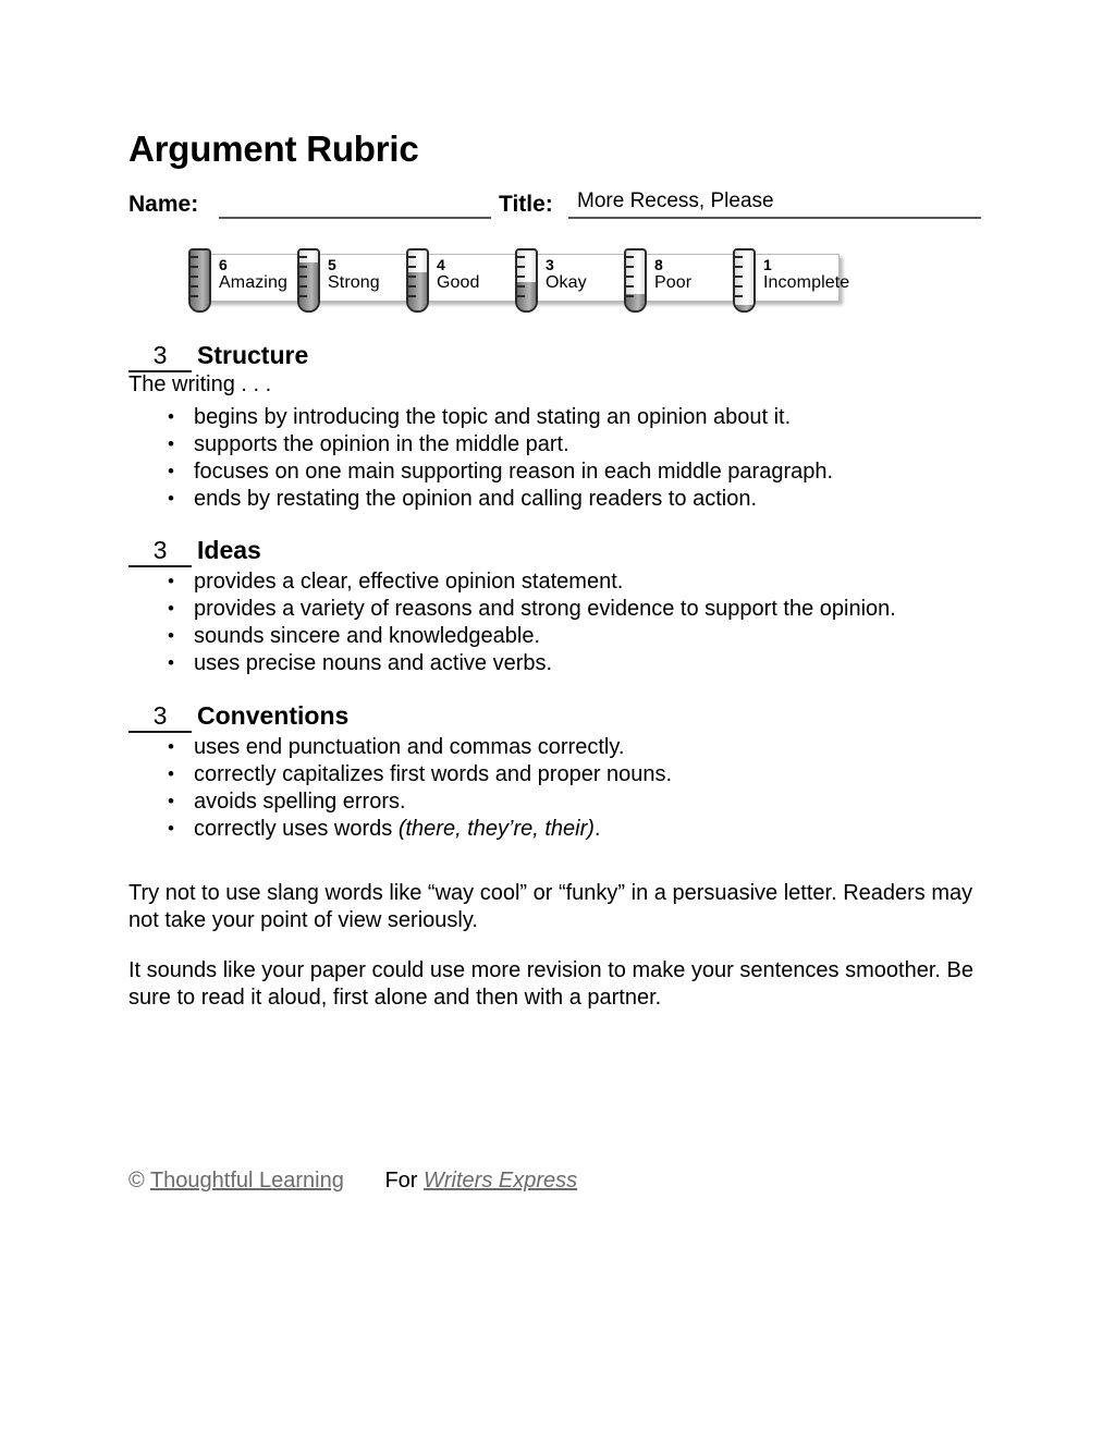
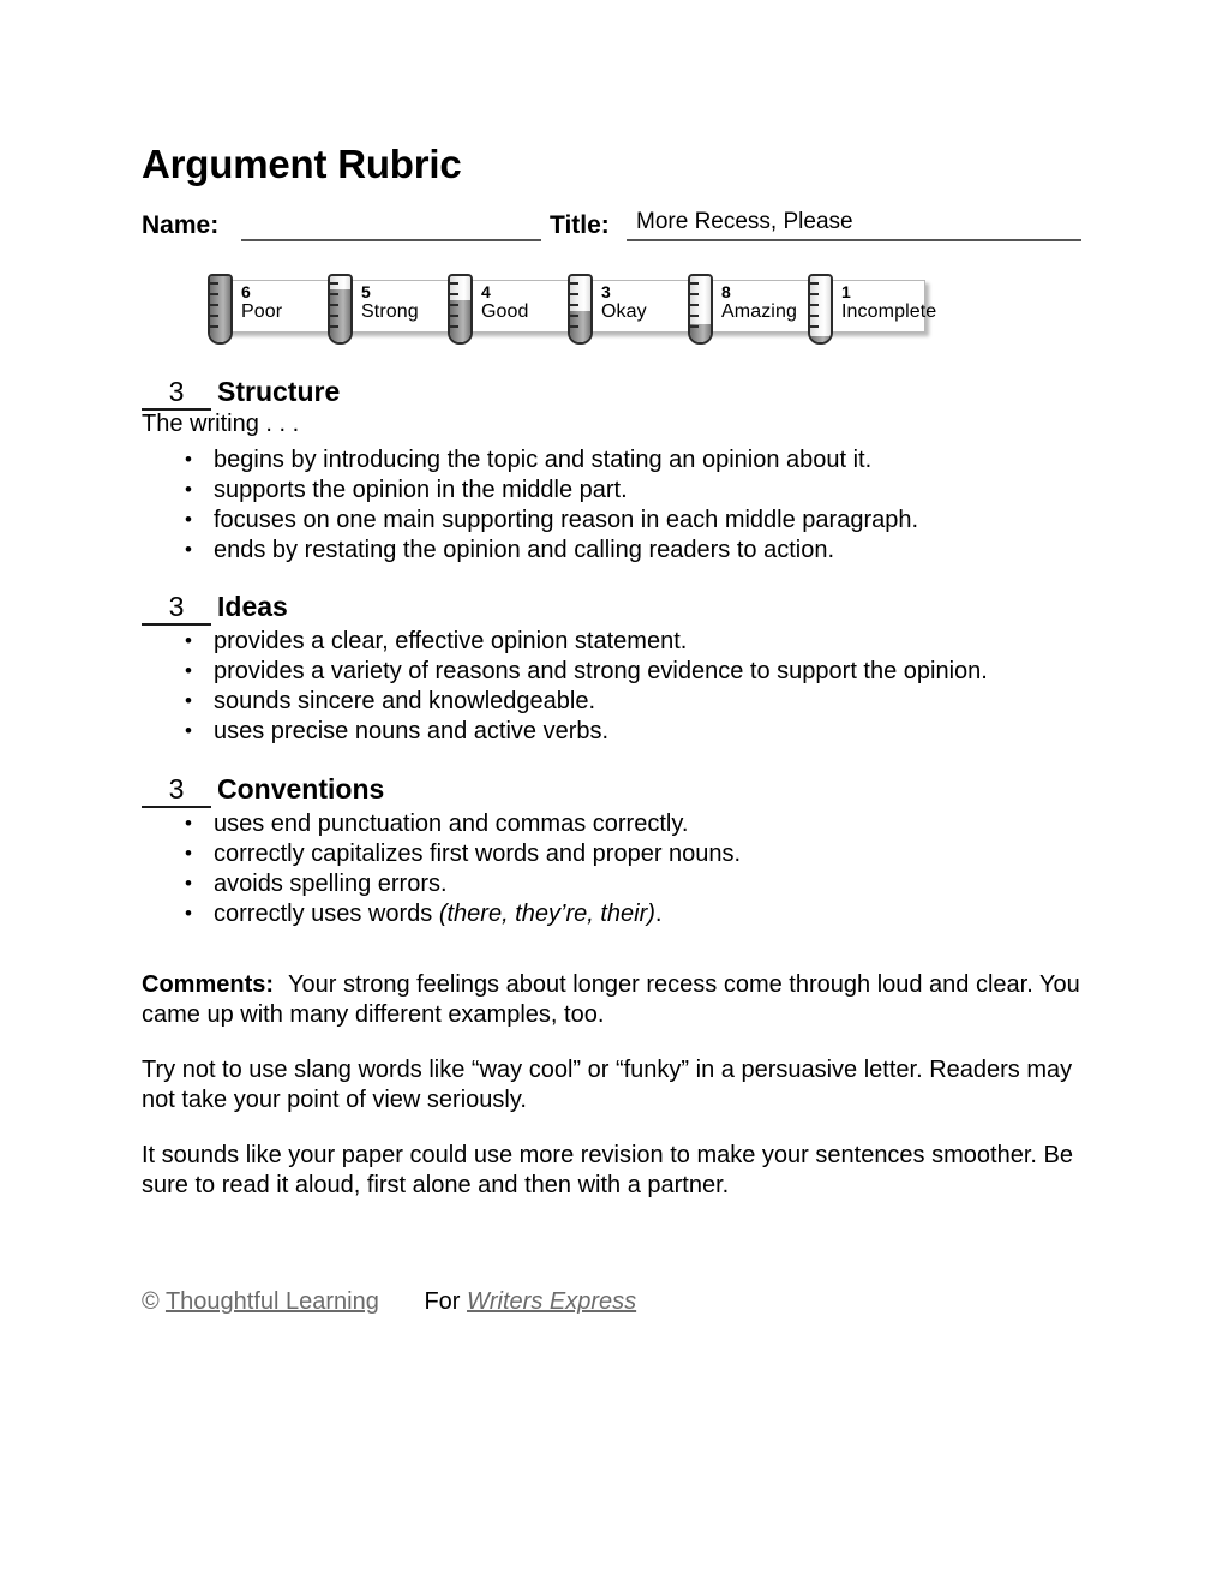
  Argument Rubric
  Name:
  Title:
  More Recess, Please
  6
- Amazing
+ Poor
  5
  Strong
  4
  Good
  3
  Okay
  8
- Poor
+ Amazing
  1
  Incomplete
  3
  Structure
  The writing . . .
  begins by introducing the topic and stating an opinion about it.
  supports the opinion in the middle part.
  focuses on one main supporting reason in each middle paragraph.
  ends by restating the opinion and calling readers to action.
  3
  Ideas
  provides a clear, effective opinion statement.
  provides a variety of reasons and strong evidence to support the opinion.
  sounds sincere and knowledgeable.
  uses precise nouns and active verbs.
  3
  Conventions
  uses end punctuation and commas correctly.
  correctly capitalizes first words and proper nouns.
  avoids spelling errors.
  correctly uses words (there, they’re, their).
+ Comments: Your strong feelings about longer recess come through loud and clear. You came up with many different examples, too.
  Try not to use slang words like “way cool” or “funky” in a persuasive letter. Readers may not take your point of view seriously.
  It sounds like your paper could use more revision to make your sentences smoother. Be sure to read it aloud, first alone and then with a partner.
  © Thoughtful Learning For Writers Express
